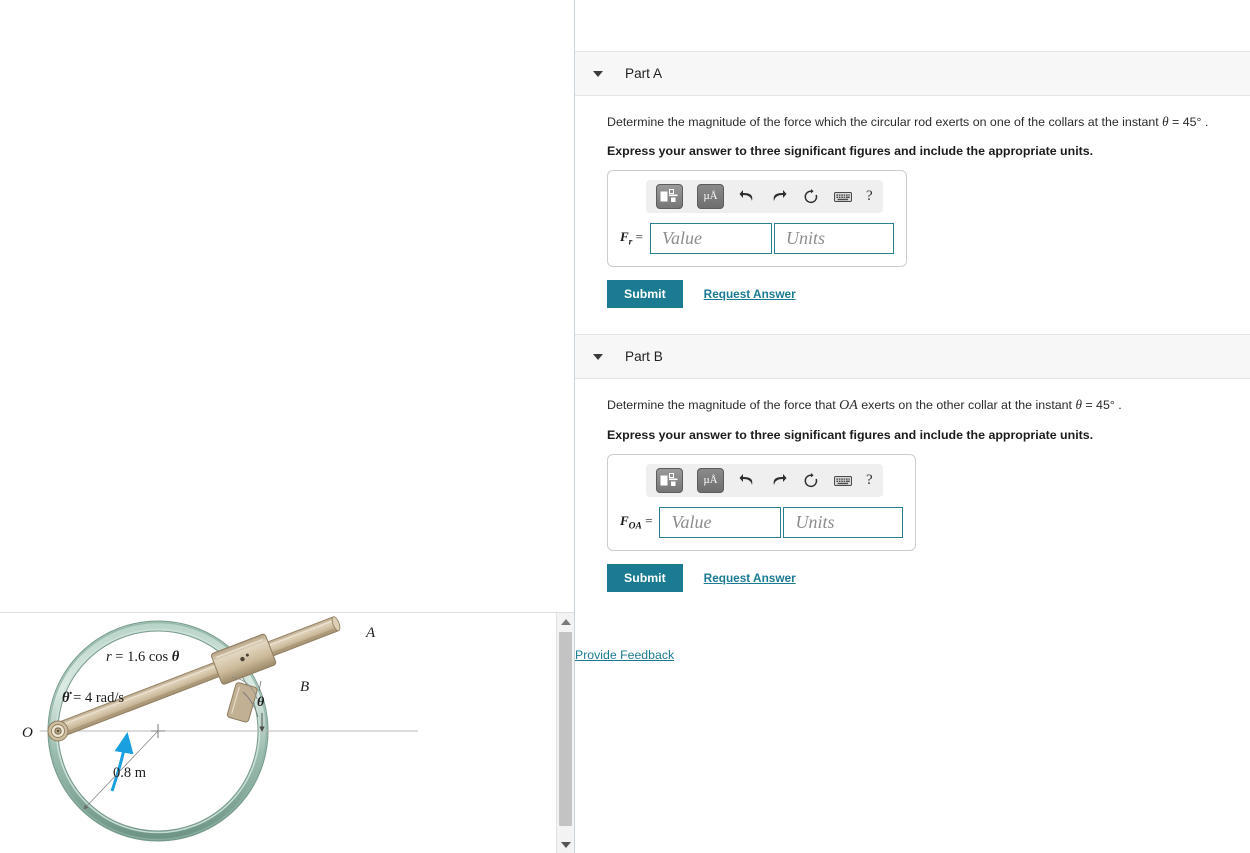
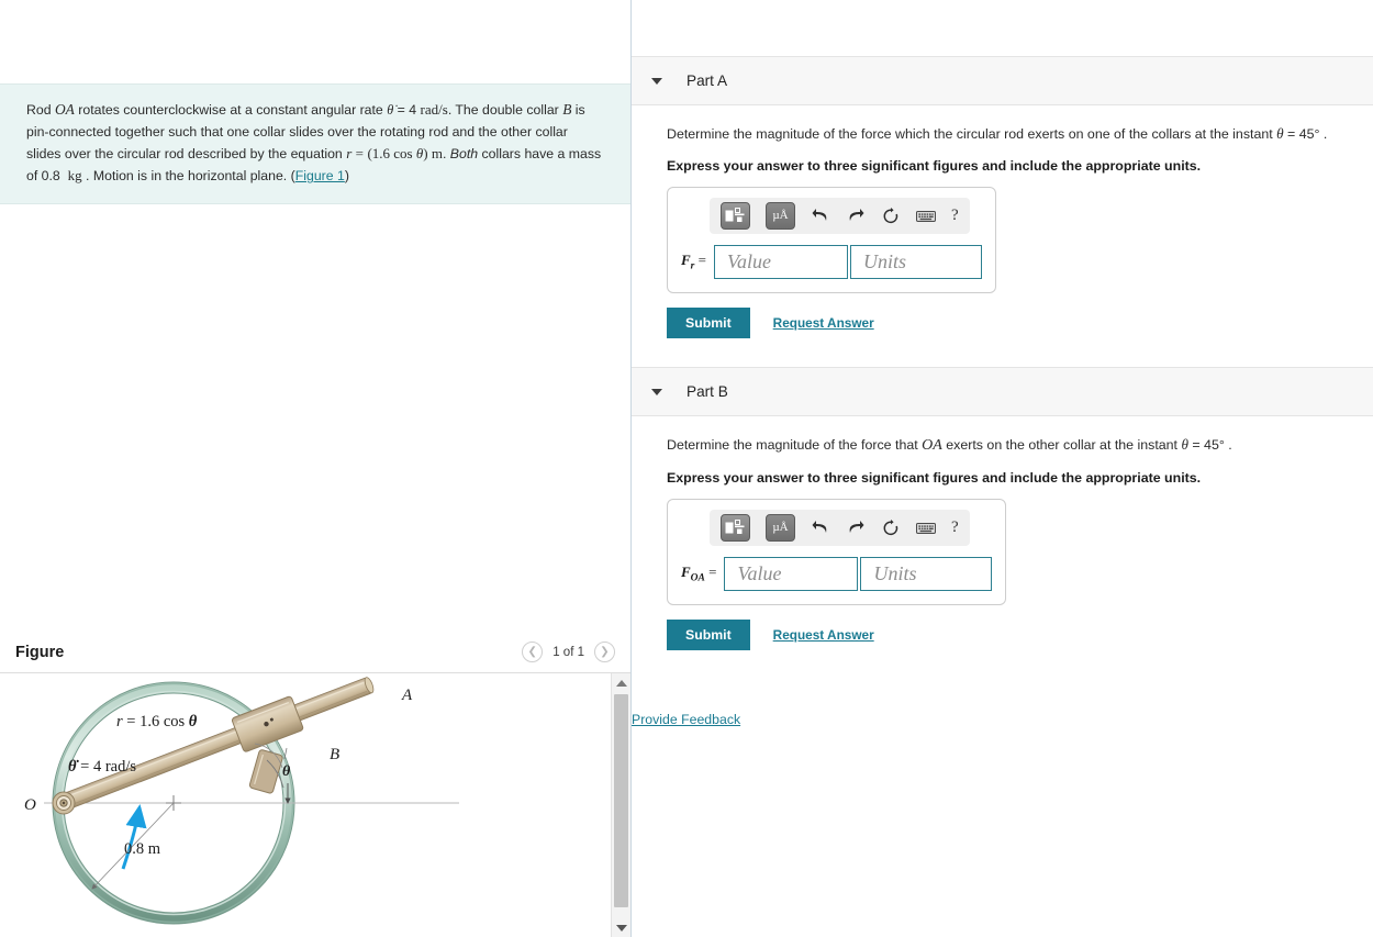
+ Rod OA rotates counterclockwise at a constant angular rate θ̇ = 4 rad/s. The double collar B is pin-connected together such that one collar slides over the rotating rod and the other collar slides over the circular rod described by the equation r = (1.6 cos θ) m. Both collars have a mass of 0.8 kg . Motion is in the horizontal plane. (Figure 1)
+ Figure
+ ❮
+ 1 of 1
+ ❯
  O
  A
  B
  r = 1.6 cos θ
  θ̇ = 4 rad/s
  θ
  0.8 m
  Part A
  Determine the magnitude of the force which the circular rod exerts on one of the collars at the instant θ = 45° .
  Express your answer to three significant figures and include the appropriate units.
  µÅ
  ?
  Fr =
  Value
  Units
  Submit
  Request Answer
  Part B
  Determine the magnitude of the force that OA exerts on the other collar at the instant θ = 45° .
  Express your answer to three significant figures and include the appropriate units.
  µÅ
  ?
  FOA =
  Value
  Units
  Submit
  Request Answer
  Provide Feedback
